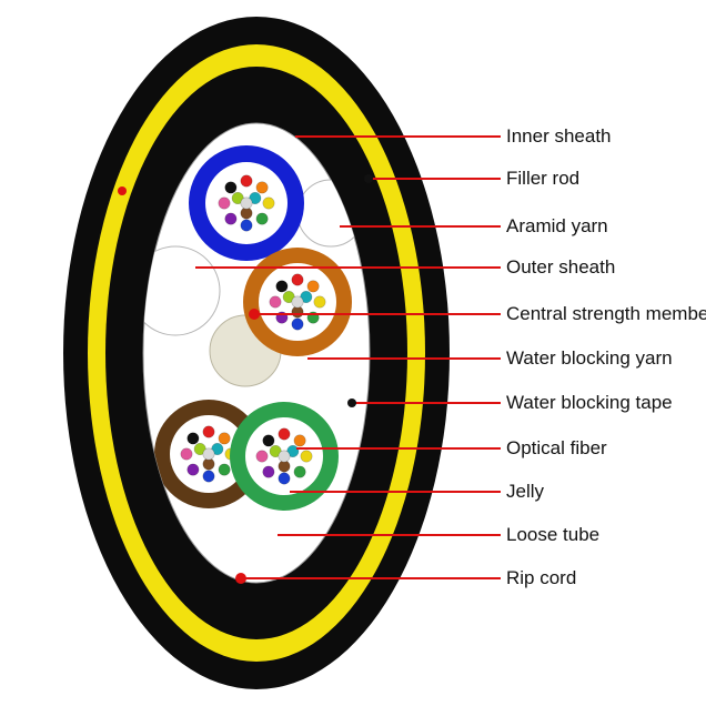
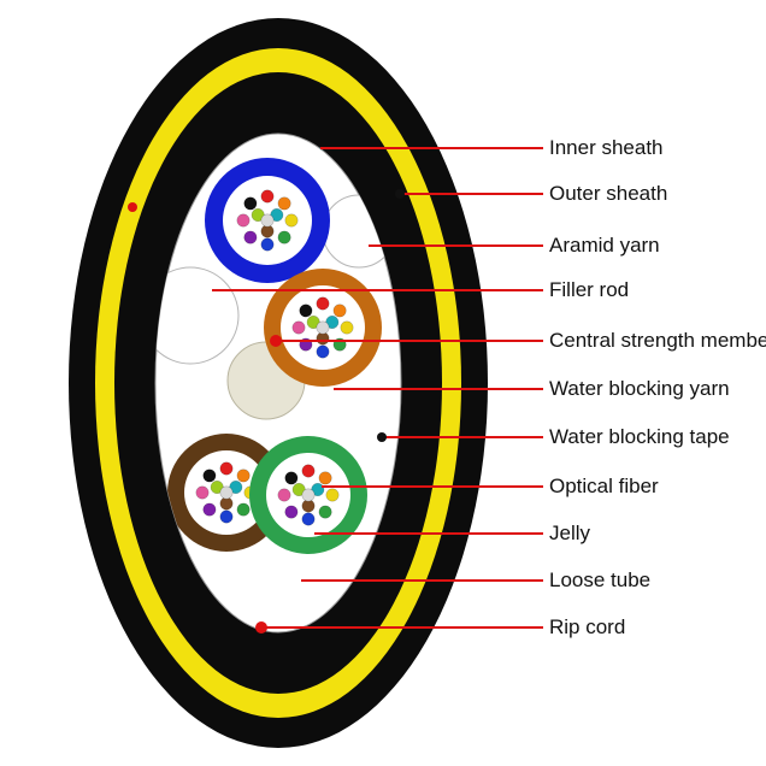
  Inner sheath
- Filler rod
+ Outer sheath
  Aramid yarn
- Outer sheath
+ Filler rod
  Central strength membe
  Water blocking yarn
  Water blocking tape
  Optical fiber
  Jelly
  Loose tube
  Rip cord
